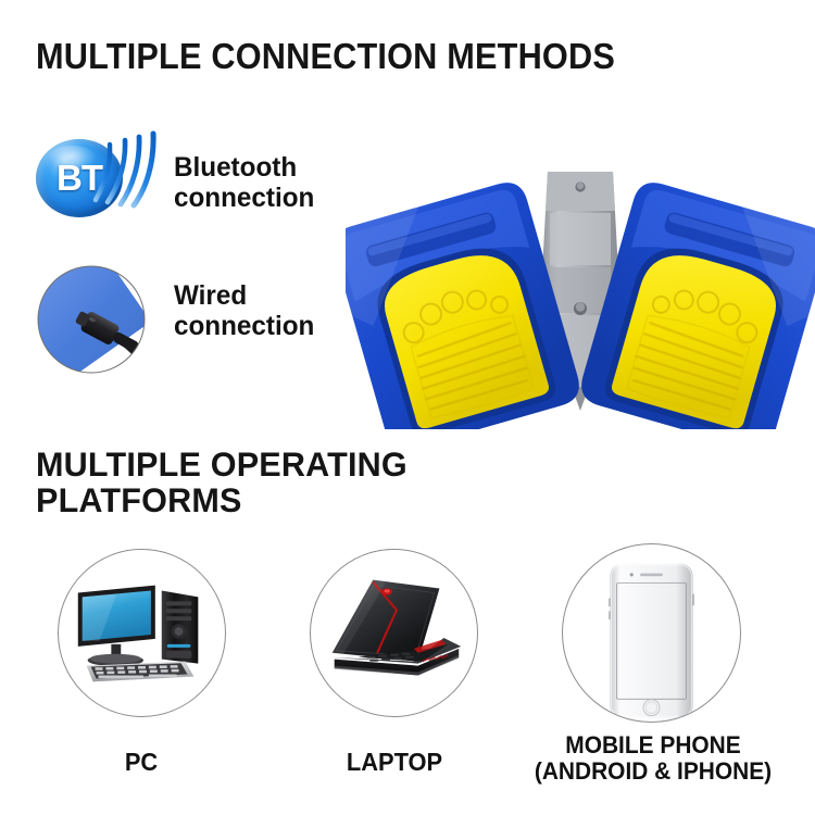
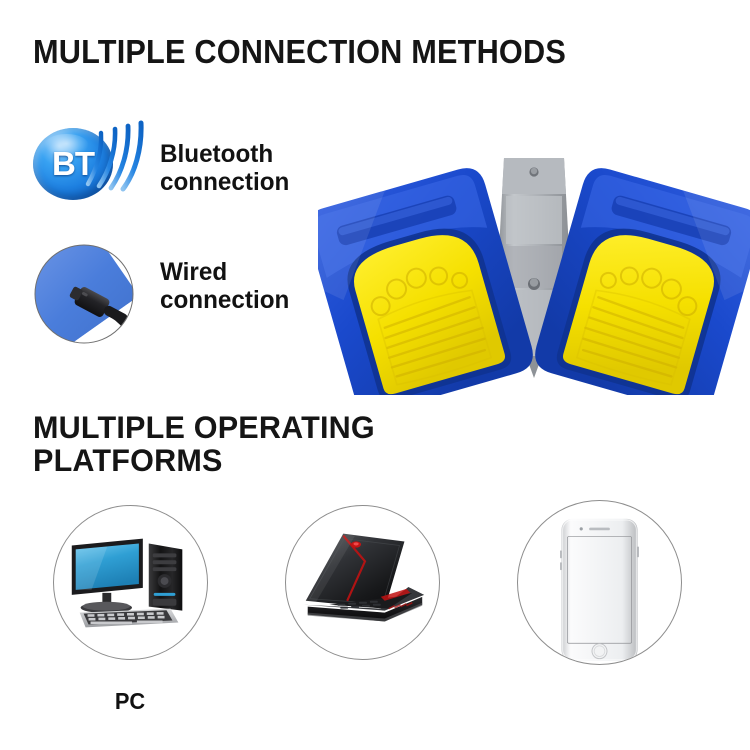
  MULTIPLE CONNECTION METHODS
  BT
  Bluetooth
  connection
  Wired
  connection
  MULTIPLE OPERATING
  PLATFORMS
  PC
- LAPTOP
- MOBILE PHONE
- (ANDROID & IPHONE)
